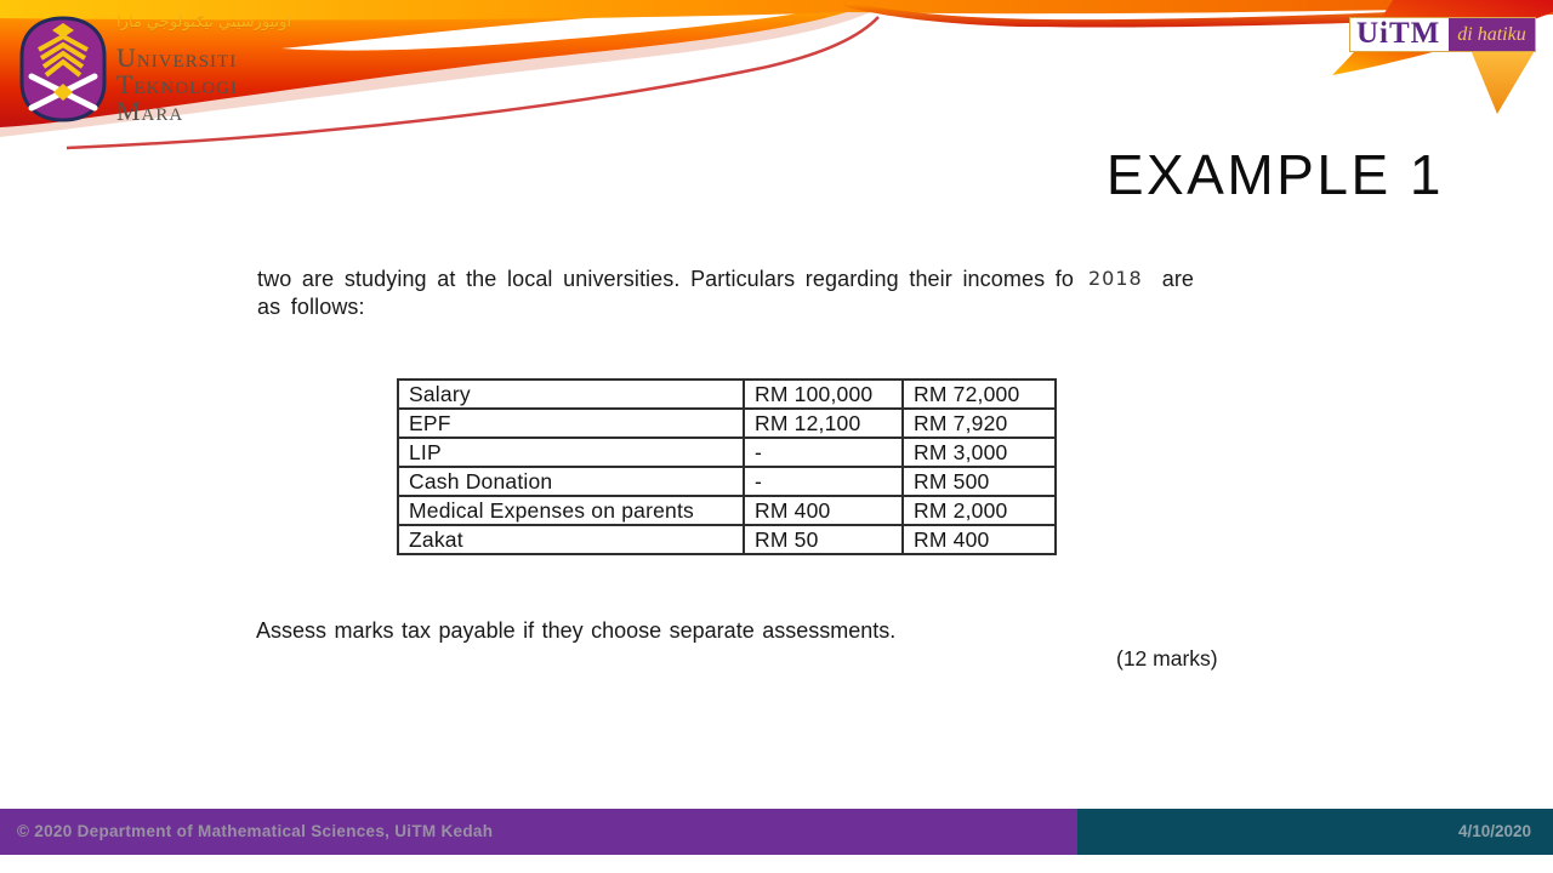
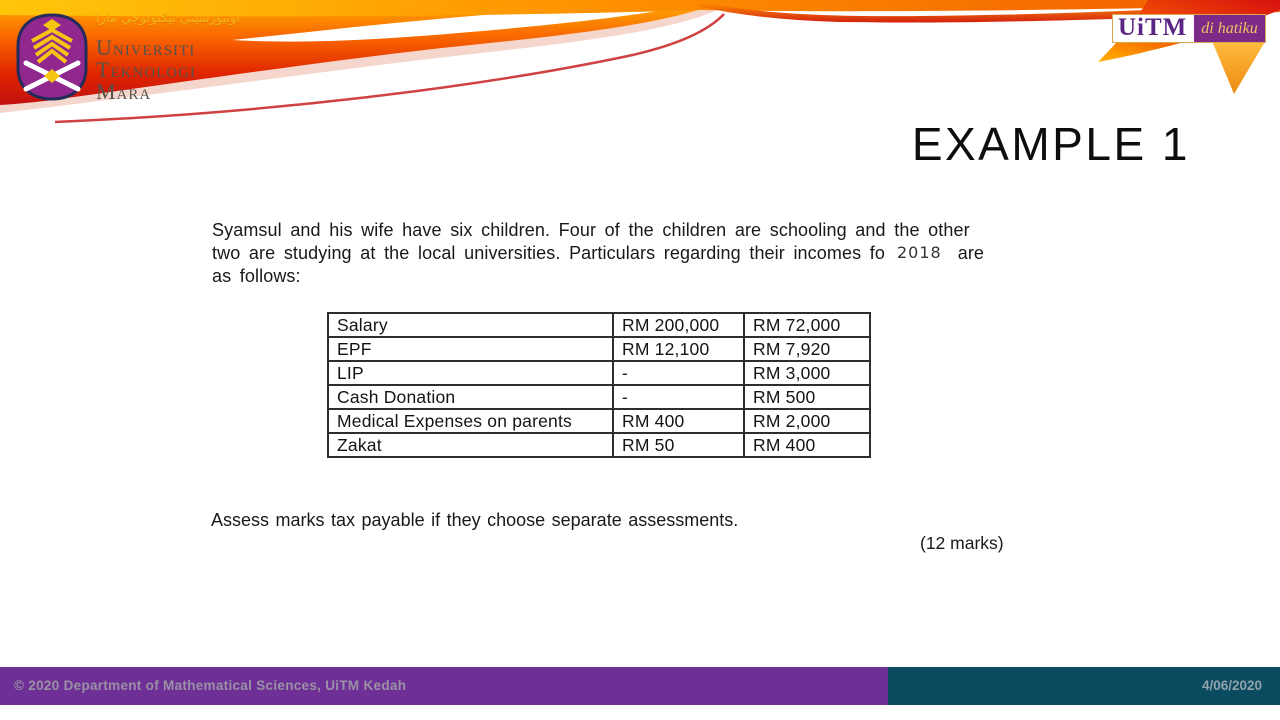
  اونيورسيتي تيكنولوجي مارا
  Universiti
  Teknologi
  Mara
  UiTM
  di hatiku
  EXAMPLE 1
+ Syamsul and his wife have six children. Four of the children are schooling and the other
  two are studying at the local universities. Particulars regarding their incomes fo 2018 are
  as follows:
- Salary	RM 100,000	RM 72,000
+ Salary	RM 200,000	RM 72,000
  EPF	RM 12,100	RM 7,920
  LIP	-	RM 3,000
  Cash Donation	-	RM 500
  Medical Expenses on parents	RM 400	RM 2,000
  Zakat	RM 50	RM 400
  Assess marks tax payable if they choose separate assessments.
  (12 marks)
  © 2020 Department of Mathematical Sciences, UiTM Kedah
- 4/10/2020
+ 4/06/2020
